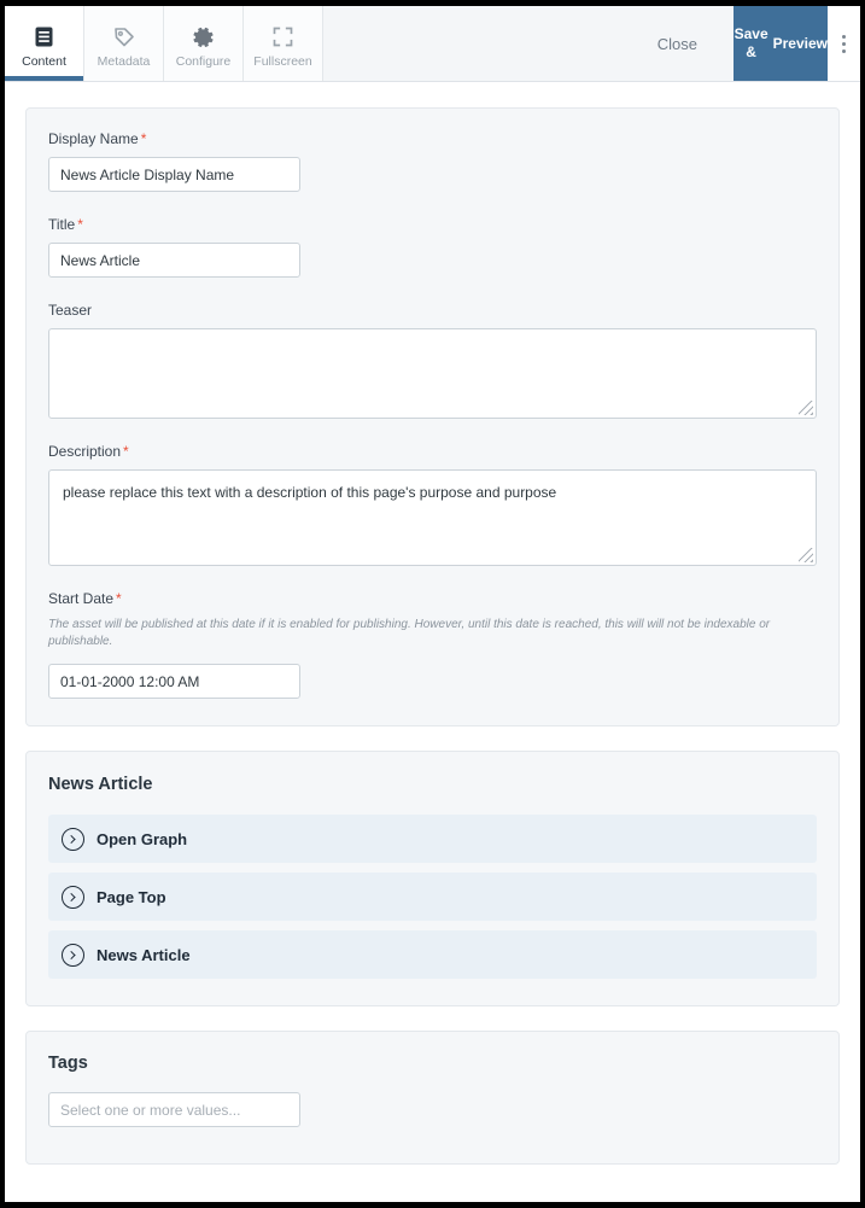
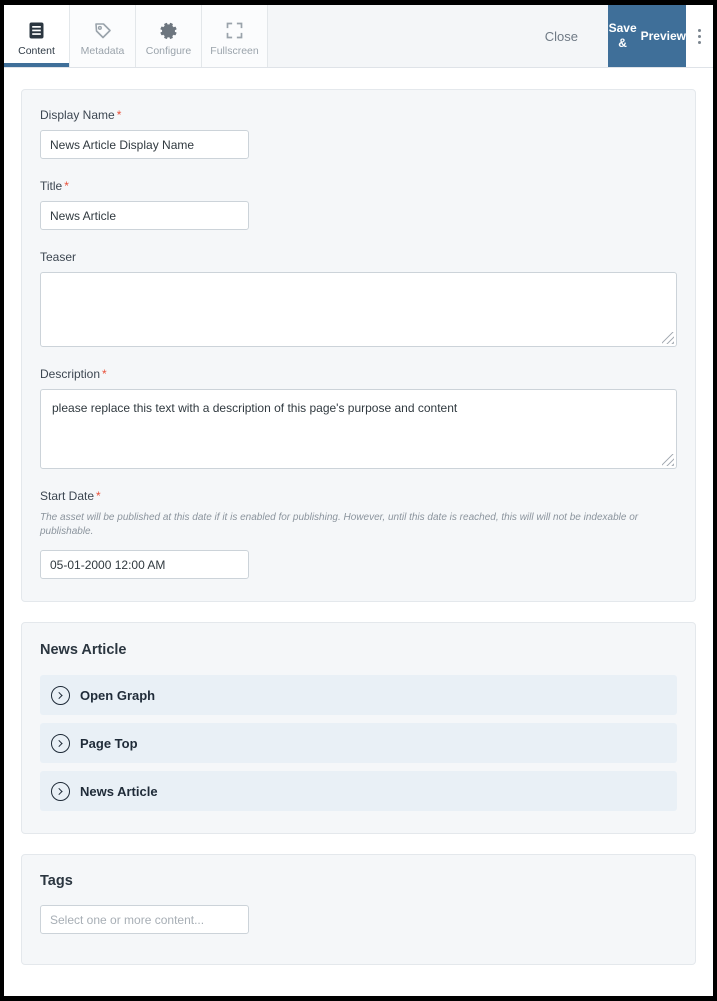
  Content
  Metadata
  Configure
  Fullscreen
  Close
  Save &
  Preview
  Display Name *
  News Article Display Name
  Title *
  News Article
  Teaser
  Description *
- please replace this text with a description of this page's purpose and purpose
+ please replace this text with a description of this page's purpose and content
  Start Date *
  The asset will be published at this date if it is enabled for publishing. However, until this date is reached, this will will not be indexable or publishable.
- 01-01-2000 12:00 AM
+ 05-01-2000 12:00 AM
  News Article
  Open Graph
  Page Top
  News Article
  Tags
- Select one or more values...
+ Select one or more content...
